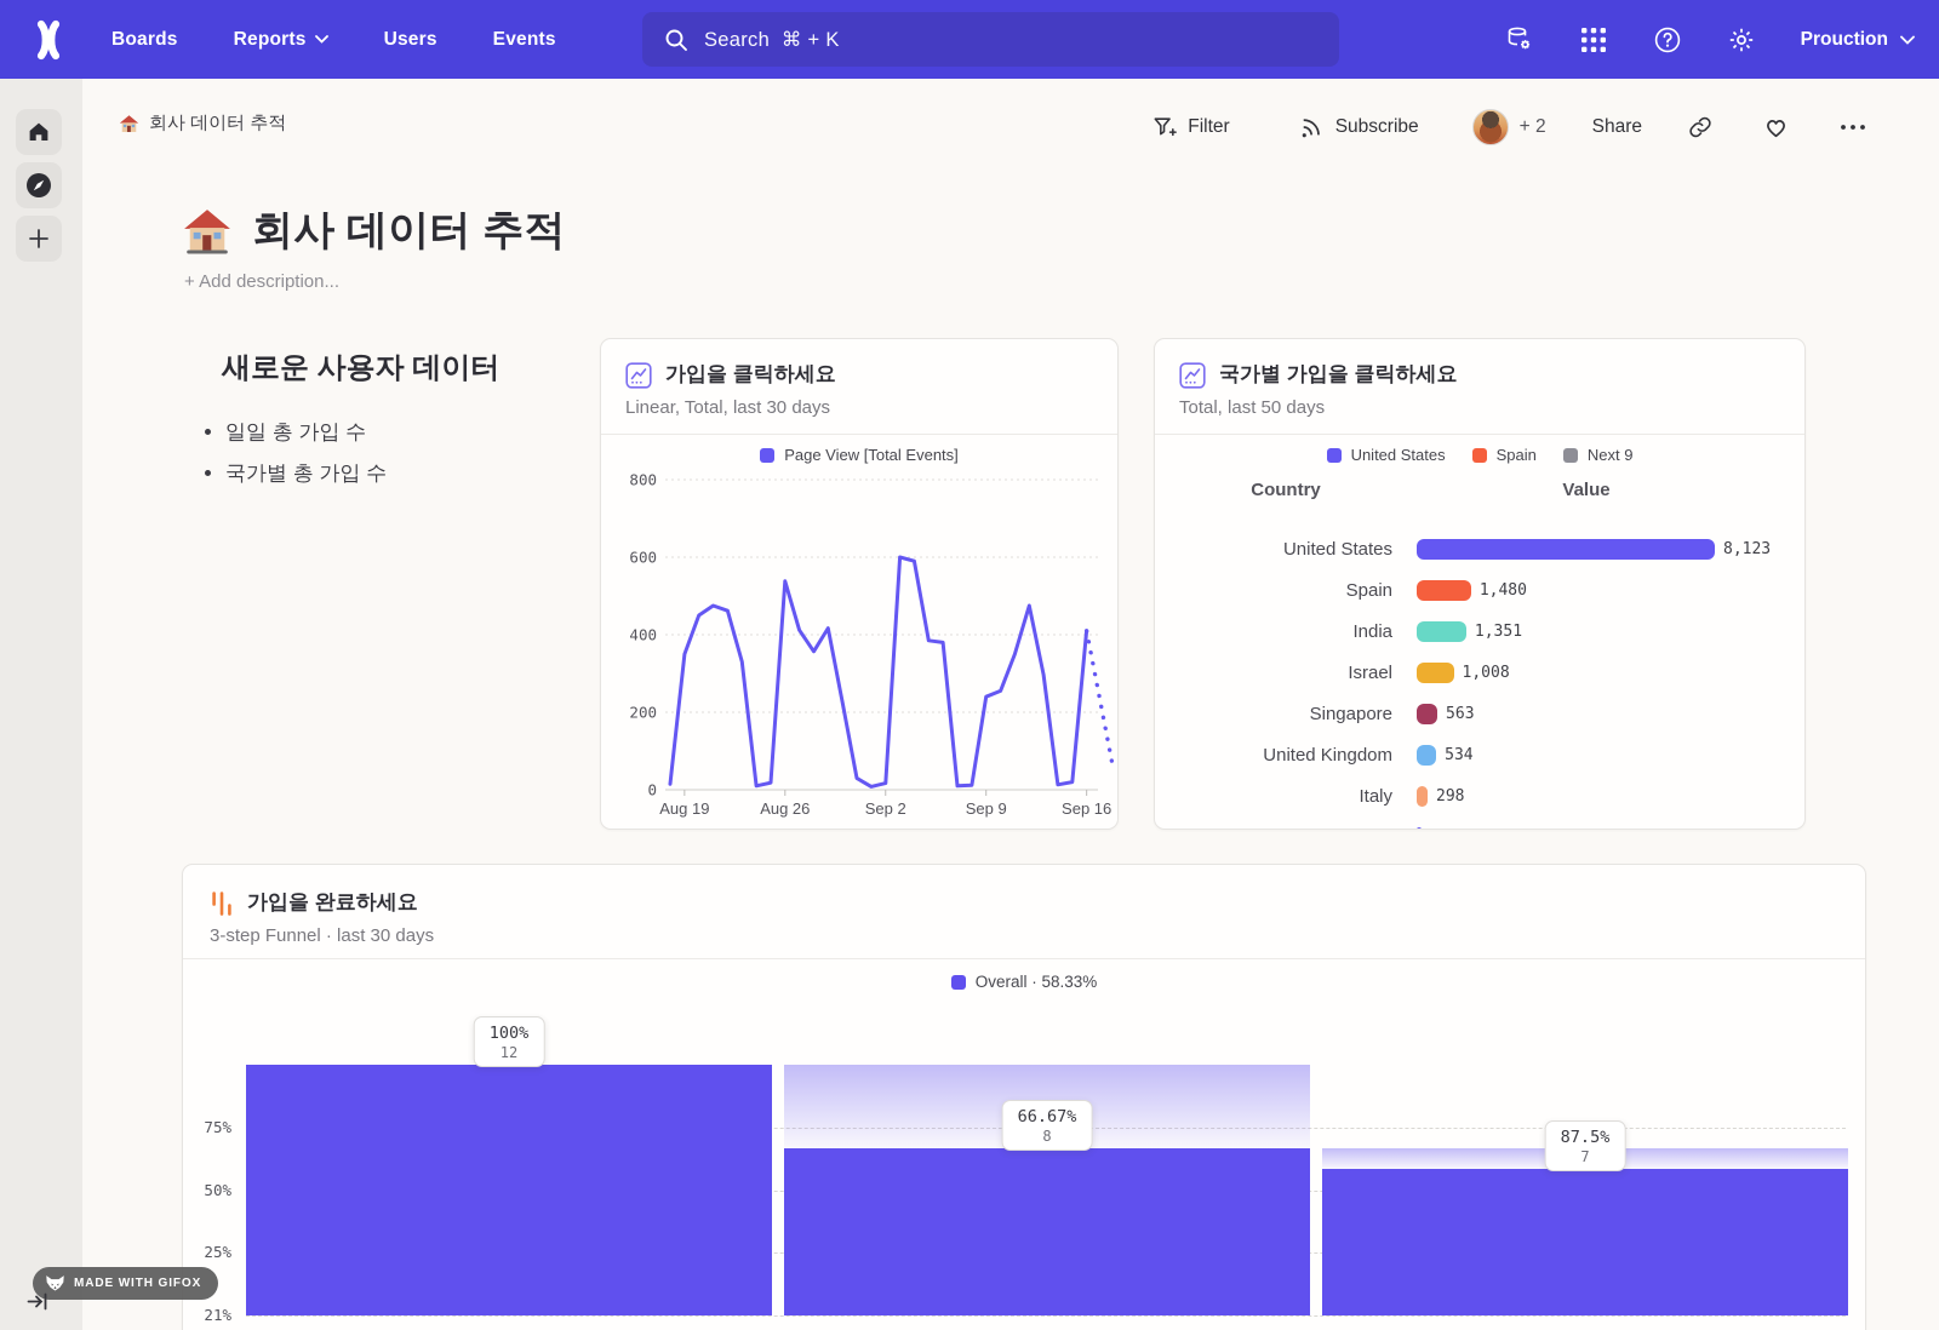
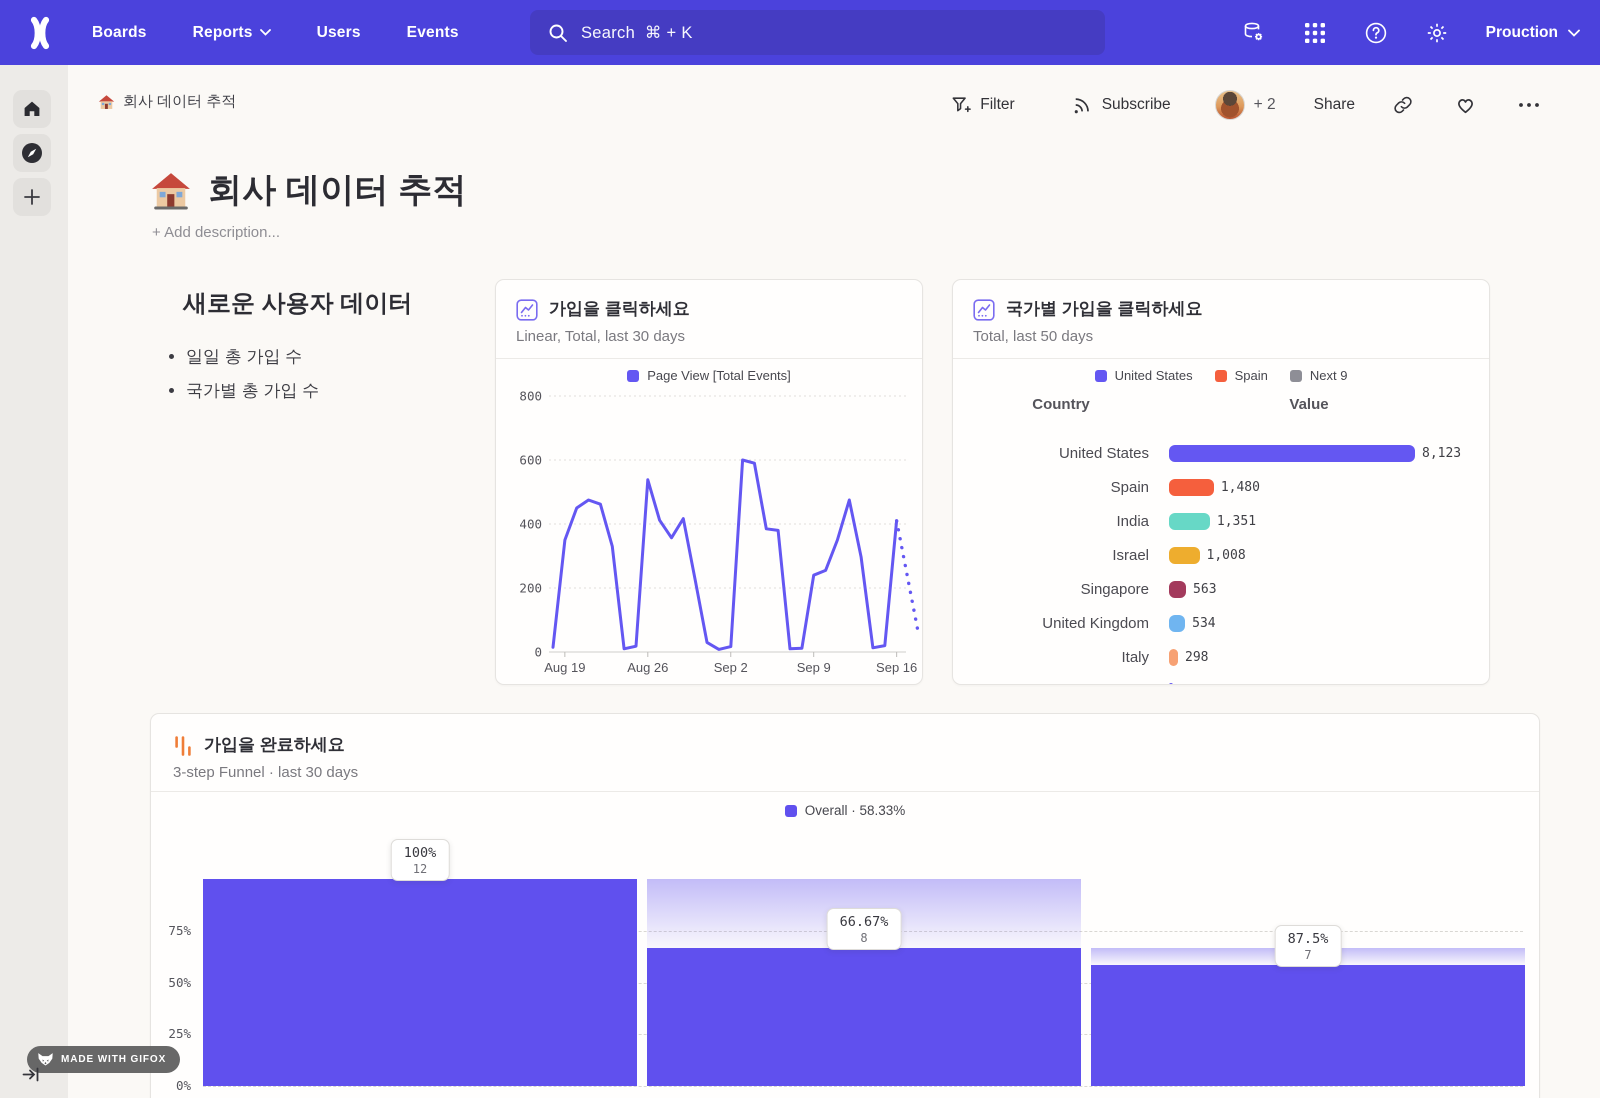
  Boards
  Reports
  Users
  Events
  Search ⌘ + K
  Prouction
  회사 데이터 추적
  Filter
  Subscribe
  + 2
  Share
  회사 데이터 추적
  + Add description...
  새로운 사용자 데이터
  일일 총 가입 수
  국가별 총 가입 수
  가입을 클릭하세요
  Linear, Total, last 30 days
  Page View [Total Events]
  0
  200
  400
  600
  800
  Aug 19
  Aug 26
  Sep 2
  Sep 9
  Sep 16
  국가별 가입을 클릭하세요
  Total, last 50 days
  United States
  Spain
  Next 9
  Country
  Value
  United States
  8,123
  Spain
  1,480
  India
  1,351
  Israel
  1,008
  Singapore
  563
  United Kingdom
  534
  Italy
  298
  가입을 완료하세요
  3-step Funnel · last 30 days
  Overall · 58.33%
  75%
  50%
  25%
- 21%
+ 0%
  100%
  12
  66.67%
  8
  87.5%
  7
  MADE WITH GIFOX
